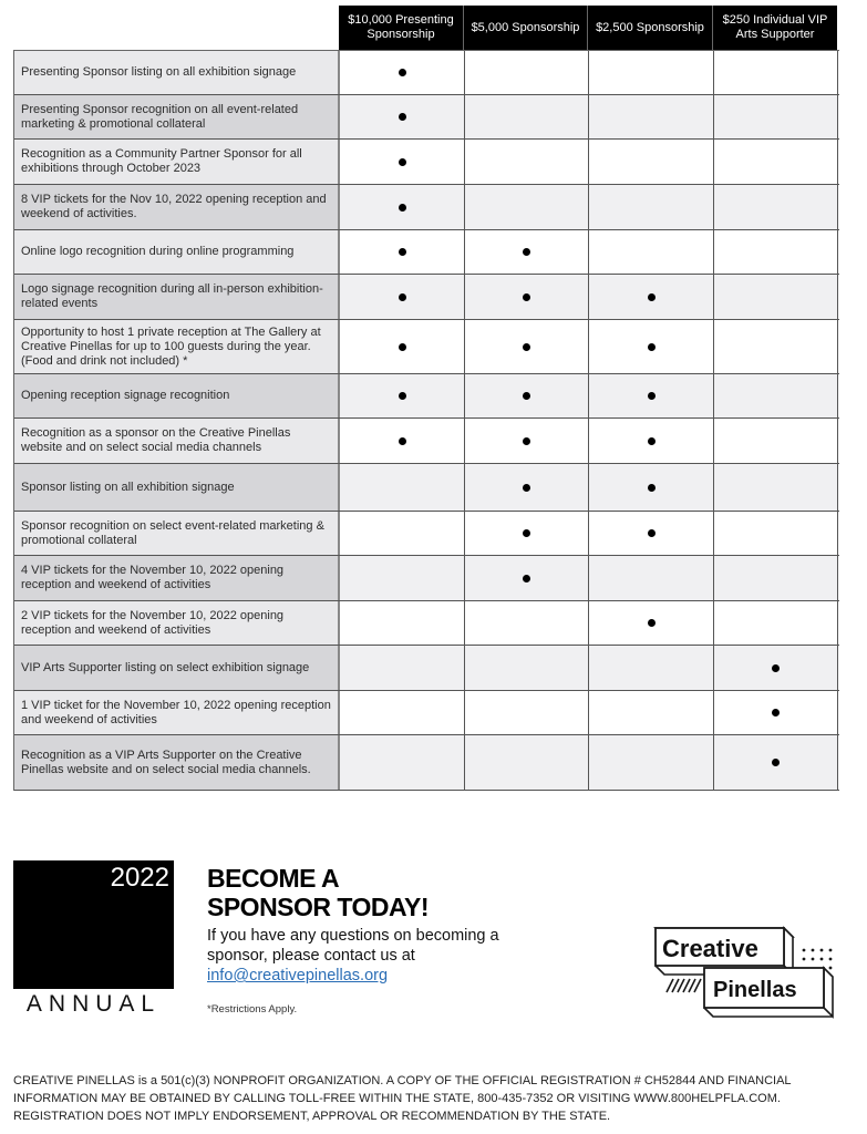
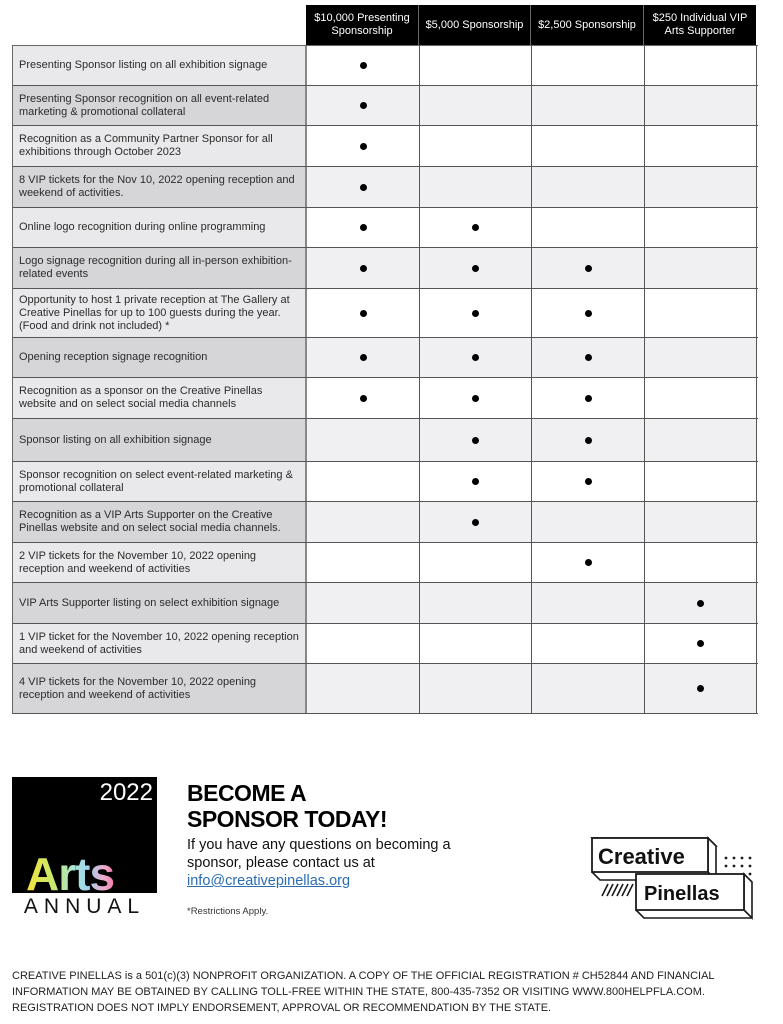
  $10,000 Presenting Sponsorship
  $5,000 Sponsorship
  $2,500 Sponsorship
  $250 Individual VIP Arts Supporter
  Presenting Sponsor listing on all exhibition signage
  Presenting Sponsor recognition on all event-related marketing & promotional collateral
  Recognition as a Community Partner Sponsor for all exhibitions through October 2023
  8 VIP tickets for the Nov 10, 2022 opening reception and weekend of activities.
  Online logo recognition during online programming
  Logo signage recognition during all in-person exhibition-related events
  Opportunity to host 1 private reception at The Gallery at Creative Pinellas for up to 100 guests during the year. (Food and drink not included) *
  Opening reception signage recognition
  Recognition as a sponsor on the Creative Pinellas website and on select social media channels
  Sponsor listing on all exhibition signage
  Sponsor recognition on select event-related marketing & promotional collateral
- 4 VIP tickets for the November 10, 2022 opening reception and weekend of activities
+ Recognition as a VIP Arts Supporter on the Creative Pinellas website and on select social media channels.
  2 VIP tickets for the November 10, 2022 opening reception and weekend of activities
  VIP Arts Supporter listing on select exhibition signage
  1 VIP ticket for the November 10, 2022 opening reception and weekend of activities
- Recognition as a VIP Arts Supporter on the Creative Pinellas website and on select social media channels.
+ 4 VIP tickets for the November 10, 2022 opening reception and weekend of activities
  2022
+ Arts
  ANNUAL
  BECOME A
  SPONSOR TODAY!
  If you have any questions on becoming a sponsor, please contact us at info@creativepinellas.org
  *Restrictions Apply.
  Creative
  Pinellas
  CREATIVE PINELLAS is a 501(c)(3) NONPROFIT ORGANIZATION. A COPY OF THE OFFICIAL REGISTRATION # CH52844 AND FINANCIAL INFORMATION MAY BE OBTAINED BY CALLING TOLL-FREE WITHIN THE STATE, 800-435-7352 OR VISITING WWW.800HELPFLA.COM. REGISTRATION DOES NOT IMPLY ENDORSEMENT, APPROVAL OR RECOMMENDATION BY THE STATE.
